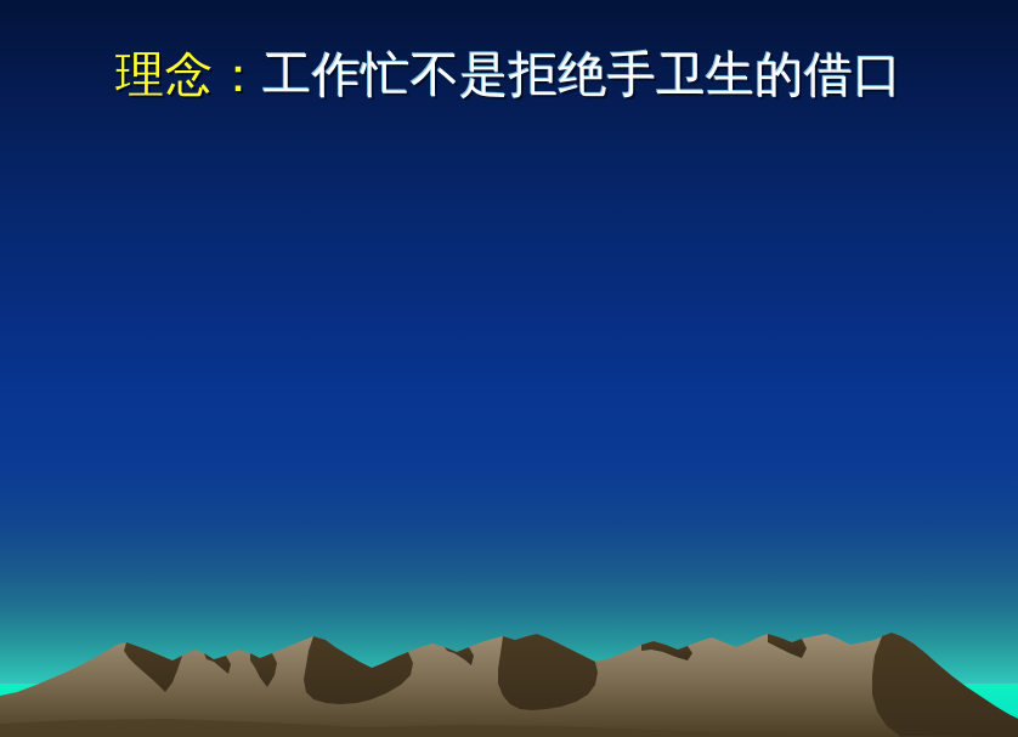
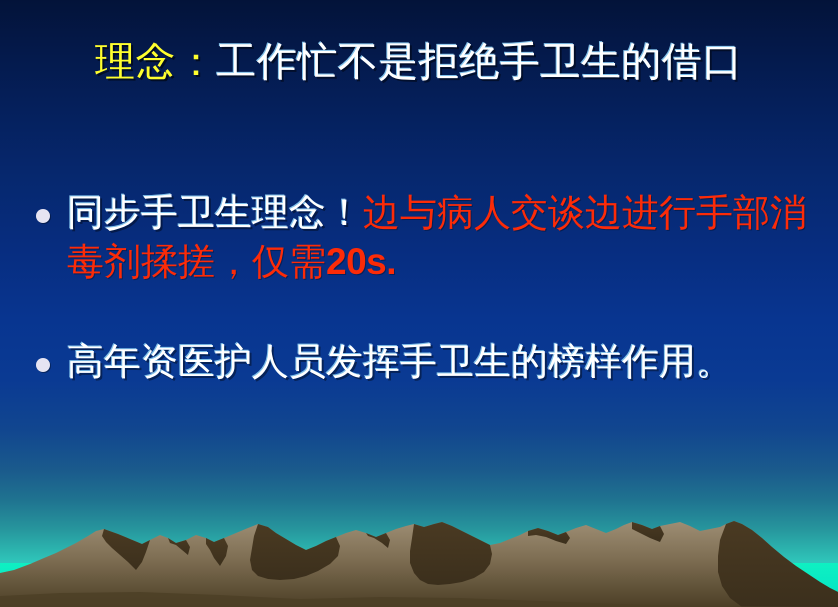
  理念：工作忙不是拒绝手卫生的借口
+ 同步手卫生理念！边与病人交谈边进行手部消毒剂揉搓，仅需20s.
+ 高年资医护人员发挥手卫生的榜样作用。
